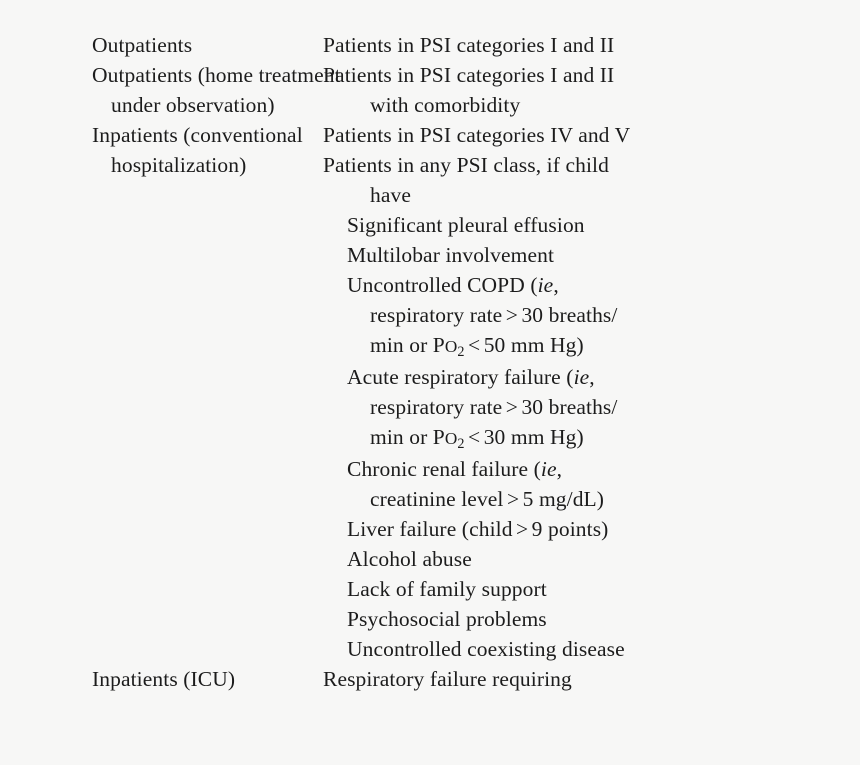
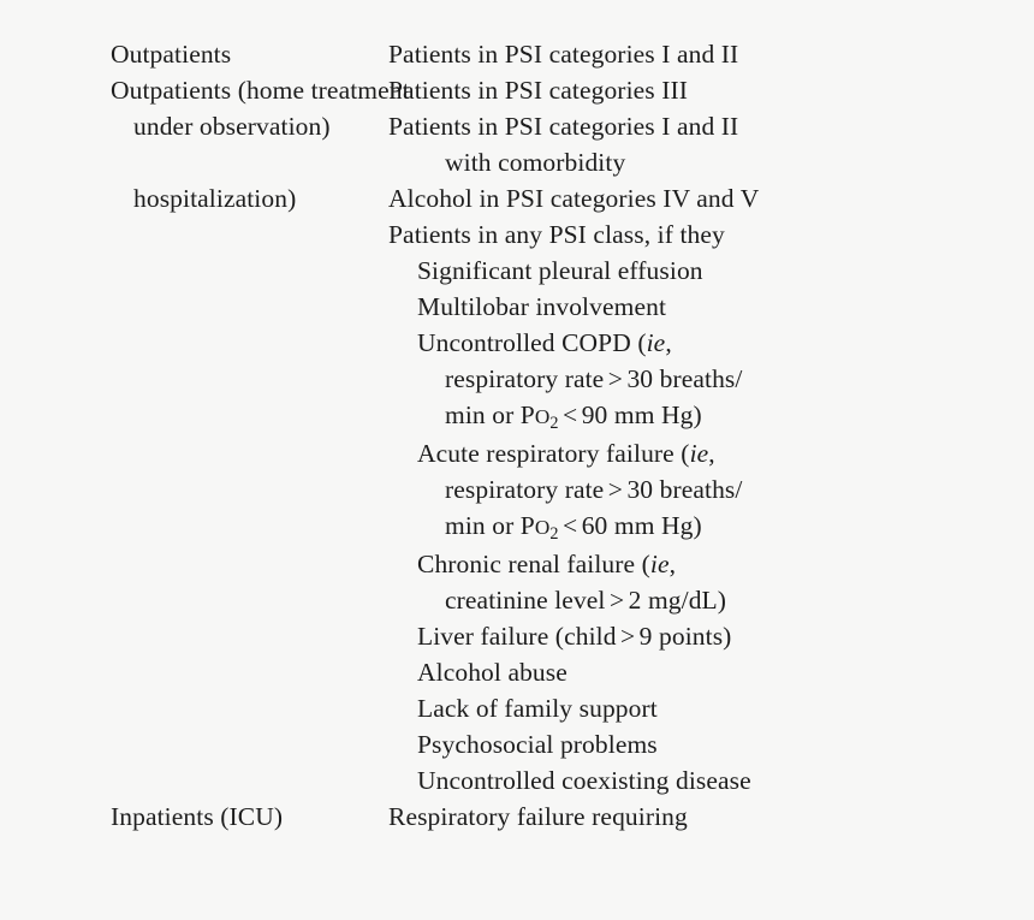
  Outpatients
  Patients in PSI categories I and II
  Outpatients (home treatm
  under observation)
+ Patients in PSI categories III
  Patients in PSI categories I and II
  with comorbidity
- Inpatients (conventional
  hospitalization)
- Patients in PSI categories IV and V
+ Alcohol in PSI categories IV and V
- Patients in any PSI class, if child
+ Patients in any PSI class, if they
- have
  Significant pleural effusion
  Multilobar involvement
  Uncontrolled COPD (ie,
  respiratory rate > 30 breaths/
- min or PO2 < 50 mm Hg)
+ min or PO2 < 90 mm Hg)
  Acute respiratory failure (ie,
  respiratory rate > 30 breaths/
- min or PO2 < 30 mm Hg)
+ min or PO2 < 60 mm Hg)
  Chronic renal failure (ie,
- creatinine level > 5 mg/dL)
+ creatinine level > 2 mg/dL)
  Liver failure (child > 9 points)
  Alcohol abuse
  Lack of family support
  Psychosocial problems
  Uncontrolled coexisting disease
  Inpatients (ICU)
  Respiratory failure requiring
